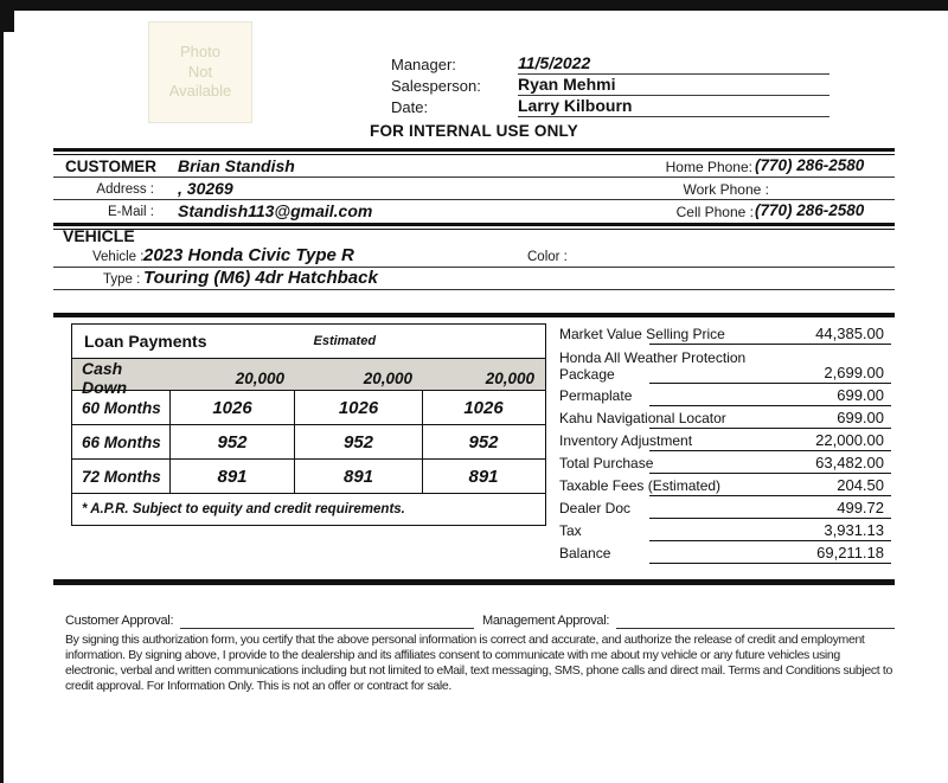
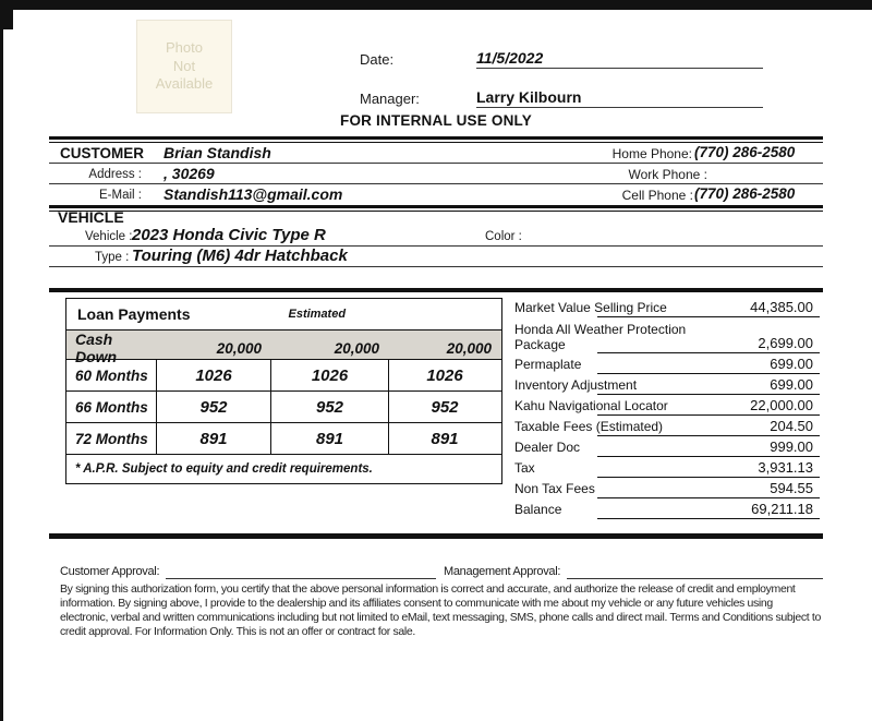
  Photo
  Not
  Available
- Manager:
+ Date:
  11/5/2022
- Salesperson:
- Ryan Mehmi
- Date:
+ Manager:
  Larry Kilbourn
  FOR INTERNAL USE ONLY
  CUSTOMER
  Brian Standish
  Home Phone:
  (770) 286-2580
  Address :
  , 30269
  Work Phone :
  E-Mail :
  Standish113@gmail.com
  Cell Phone :
  (770) 286-2580
  VEHICLE
  Vehicle :
  2023 Honda Civic Type R
  Color :
  Type :
  Touring (M6) 4dr Hatchback
  Loan Payments
  Estimated
  Cash Down
  20,000
  20,000
  20,000
  60 Months
  1026
  1026
  1026
  66 Months
  952
  952
  952
  72 Months
  891
  891
  891
  * A.P.R. Subject to equity and credit requirements.
  Market Value Selling Price
  44,385.00
  Honda All Weather Protection Package
  2,699.00
  Permaplate
  699.00
- Kahu Navigational Locator
+ Inventory Adjustment
  699.00
- Inventory Adjustment
+ Kahu Navigational Locator
  22,000.00
- Total Purchase
- 63,482.00
  Taxable Fees (Estimated)
  204.50
  Dealer Doc
- 499.72
+ 999.00
  Tax
  3,931.13
+ Non Tax Fees
+ 594.55
  Balance
  69,211.18
  Customer Approval:
  Management Approval:
  By signing this authorization form, you certify that the above personal information is correct and accurate, and authorize the release of credit and employment information. By signing above, I provide to the dealership and its affiliates consent to communicate with me about my vehicle or any future vehicles using electronic, verbal and written communications including but not limited to eMail, text messaging, SMS, phone calls and direct mail. Terms and Conditions subject to credit approval. For Information Only. This is not an offer or contract for sale.
